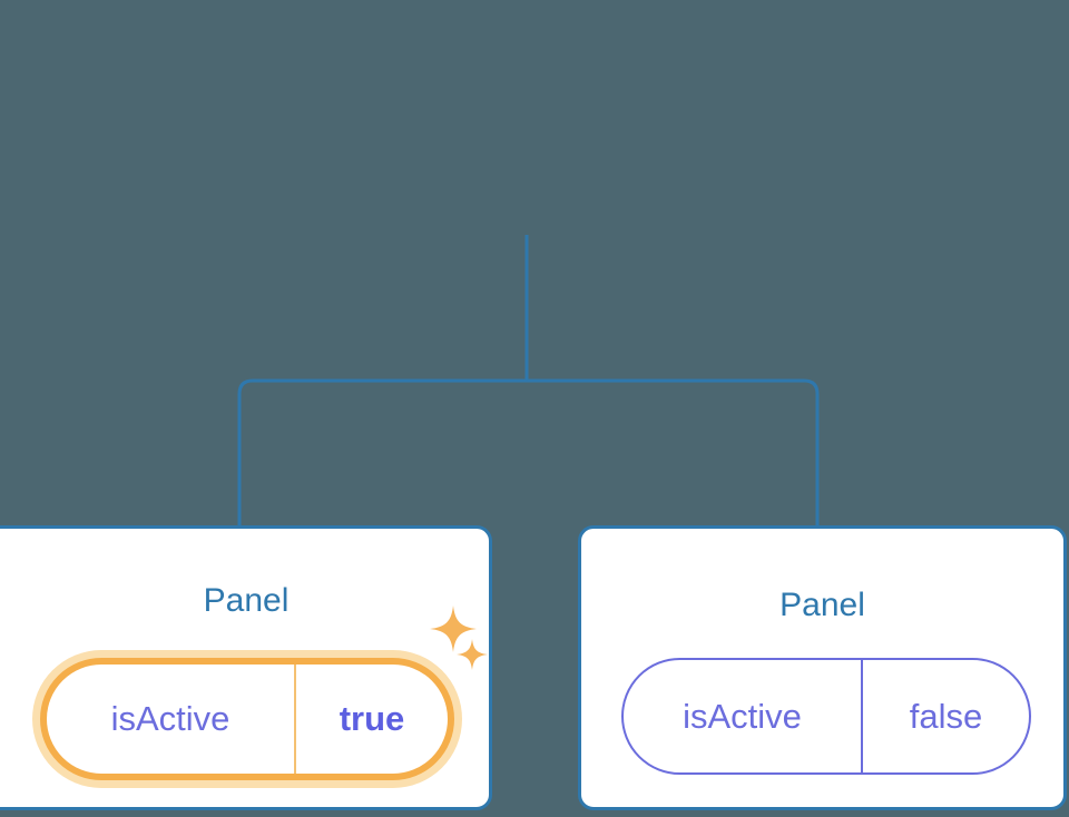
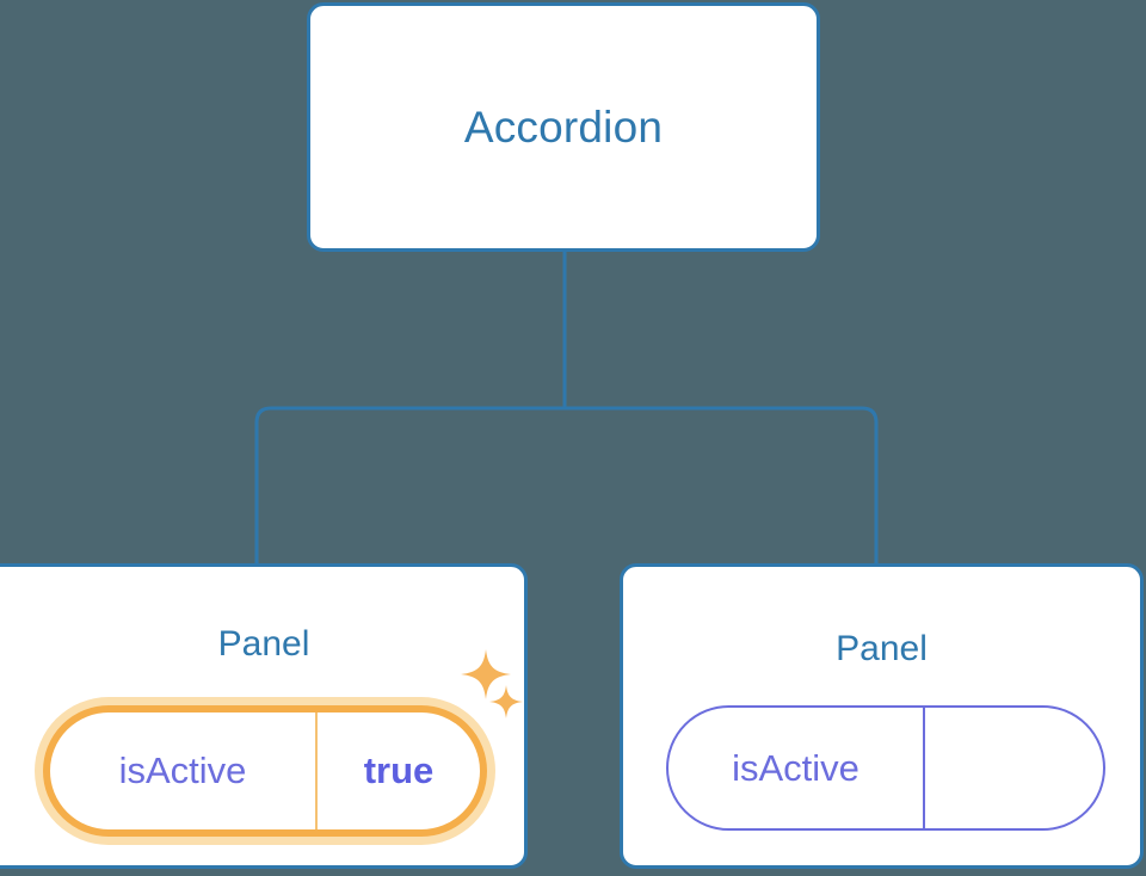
+ Accordion
  Panel
  isActive
  true
  Panel
  isActive
- false
